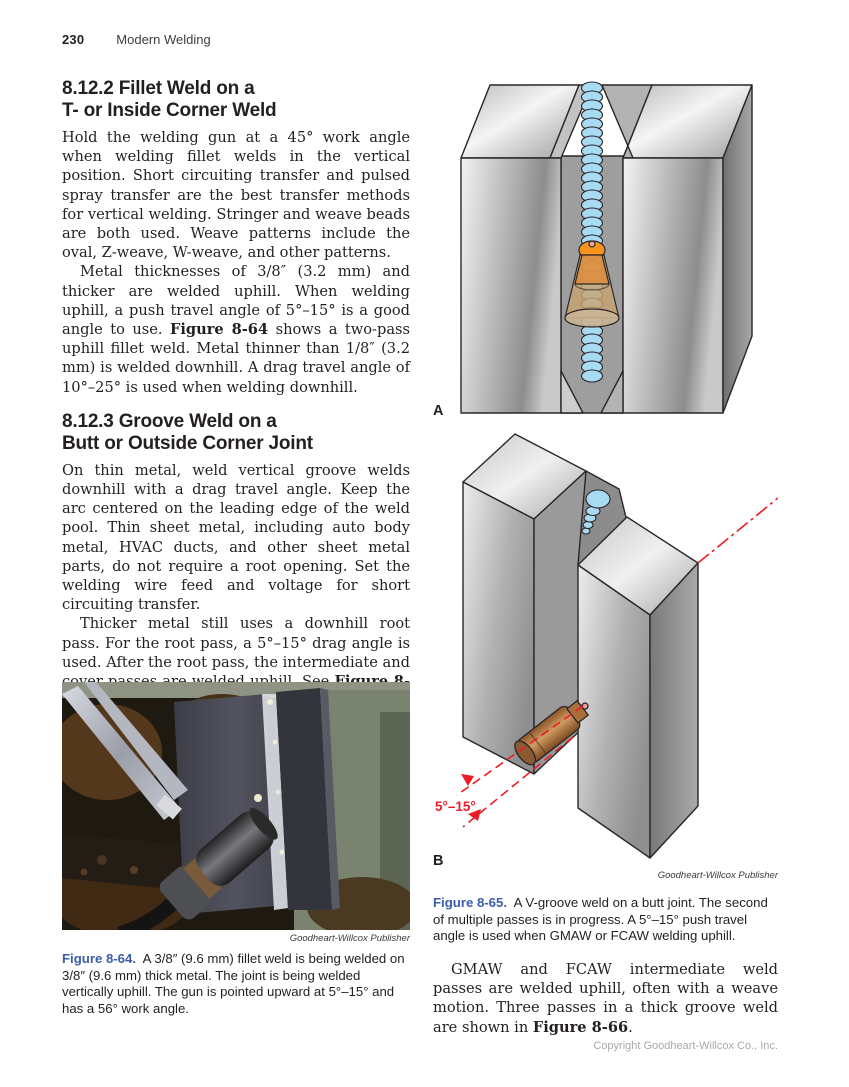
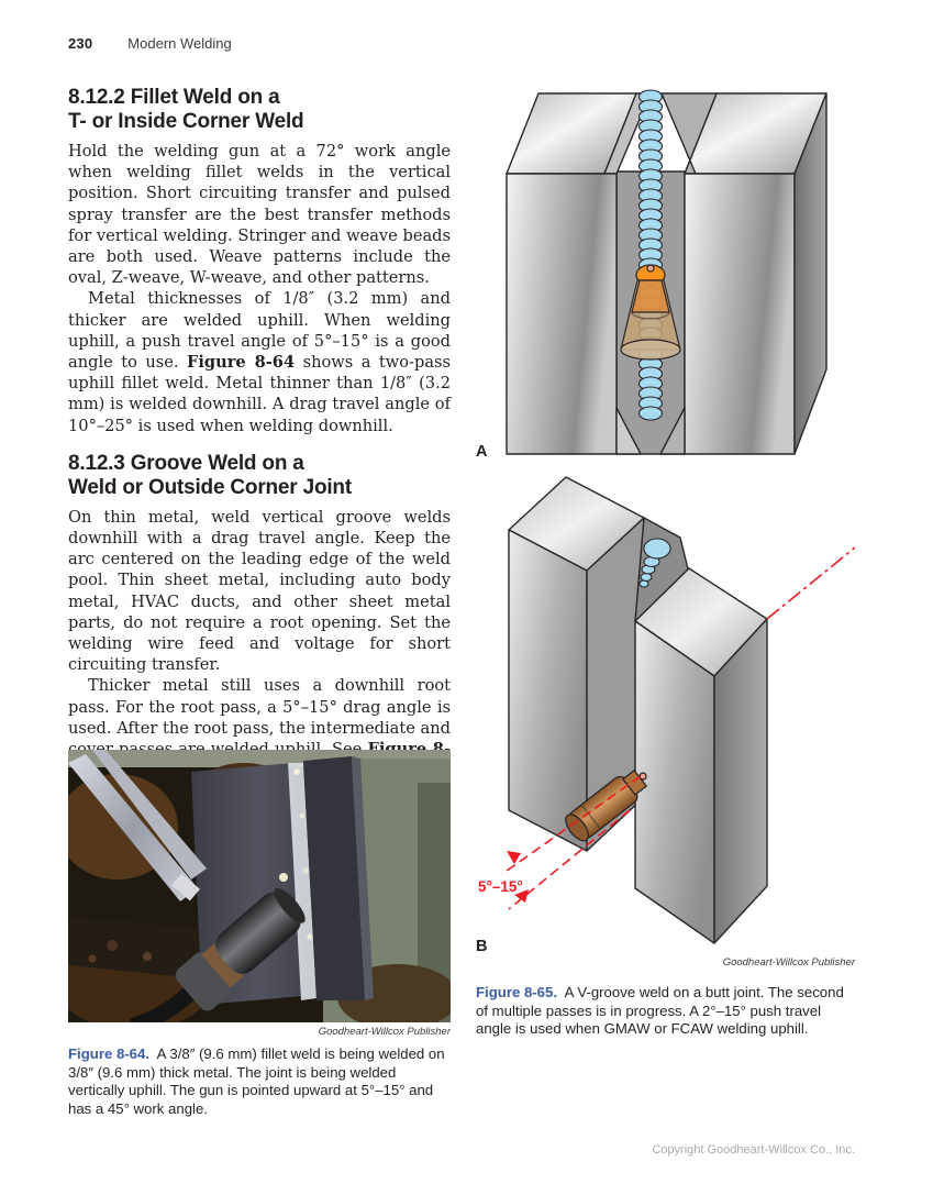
  230 Modern Welding
  8.12.2 Fillet Weld on a
  T- or Inside Corner Weld
- Hold the welding gun at a 45° work angle when welding fillet welds in the vertical position. Short circuiting transfer and pulsed spray transfer are the best transfer methods for vertical welding. Stringer and weave beads are both used. Weave patterns include the oval, Z-weave, W-weave, and other patterns.
+ Hold the welding gun at a 72° work angle when welding fillet welds in the vertical position. Short circuiting transfer and pulsed spray transfer are the best transfer methods for vertical welding. Stringer and weave beads are both used. Weave patterns include the oval, Z-weave, W-weave, and other patterns.
- Metal thicknesses of 3/8″ (3.2 mm) and thicker are welded uphill. When welding uphill, a push travel angle of 5°–15° is a good angle to use. Figure 8-64 shows a two-pass uphill fillet weld. Metal thinner than 1/8″ (3.2 mm) is welded downhill. A drag travel angle of 10°–25° is used when welding downhill.
+ Metal thicknesses of 1/8″ (3.2 mm) and thicker are welded uphill. When welding uphill, a push travel angle of 5°–15° is a good angle to use. Figure 8-64 shows a two-pass uphill fillet weld. Metal thinner than 1/8″ (3.2 mm) is welded downhill. A drag travel angle of 10°–25° is used when welding downhill.
  8.12.3 Groove Weld on a
- Butt or Outside Corner Joint
+ Weld or Outside Corner Joint
  On thin metal, weld vertical groove welds downhill with a drag travel angle. Keep the arc centered on the leading edge of the weld pool. Thin sheet metal, including auto body metal, HVAC ducts, and other sheet metal parts, do not require a root opening. Set the welding wire feed and voltage for short circuiting transfer.
  Goodheart-Willcox Publisher
- Figure 8-64. A 3/8″ (9.6 mm) fillet weld is being welded on 3/8″ (9.6 mm) thick metal. The joint is being welded vertically uphill. The gun is pointed upward at 5°–15° and has a 56° work angle.
+ Figure 8-64. A 3/8″ (9.6 mm) fillet weld is being welded on 3/8″ (9.6 mm) thick metal. The joint is being welded vertically uphill. The gun is pointed upward at 5°–15° and has a 45° work angle.
  A
  5°–15°
  B
  Goodheart-Willcox Publisher
- Figure 8-65. A V-groove weld on a butt joint. The second of multiple passes is in progress. A 5°–15° push travel angle is used when GMAW or FCAW welding uphill.
+ Figure 8-65. A V-groove weld on a butt joint. The second of multiple passes is in progress. A 2°–15° push travel angle is used when GMAW or FCAW welding uphill.
- GMAW and FCAW intermediate weld passes are welded uphill, often with a weave motion. Three passes in a thick groove weld are shown in Figure 8-66.
  Copyright Goodheart-Willcox Co., Inc.
